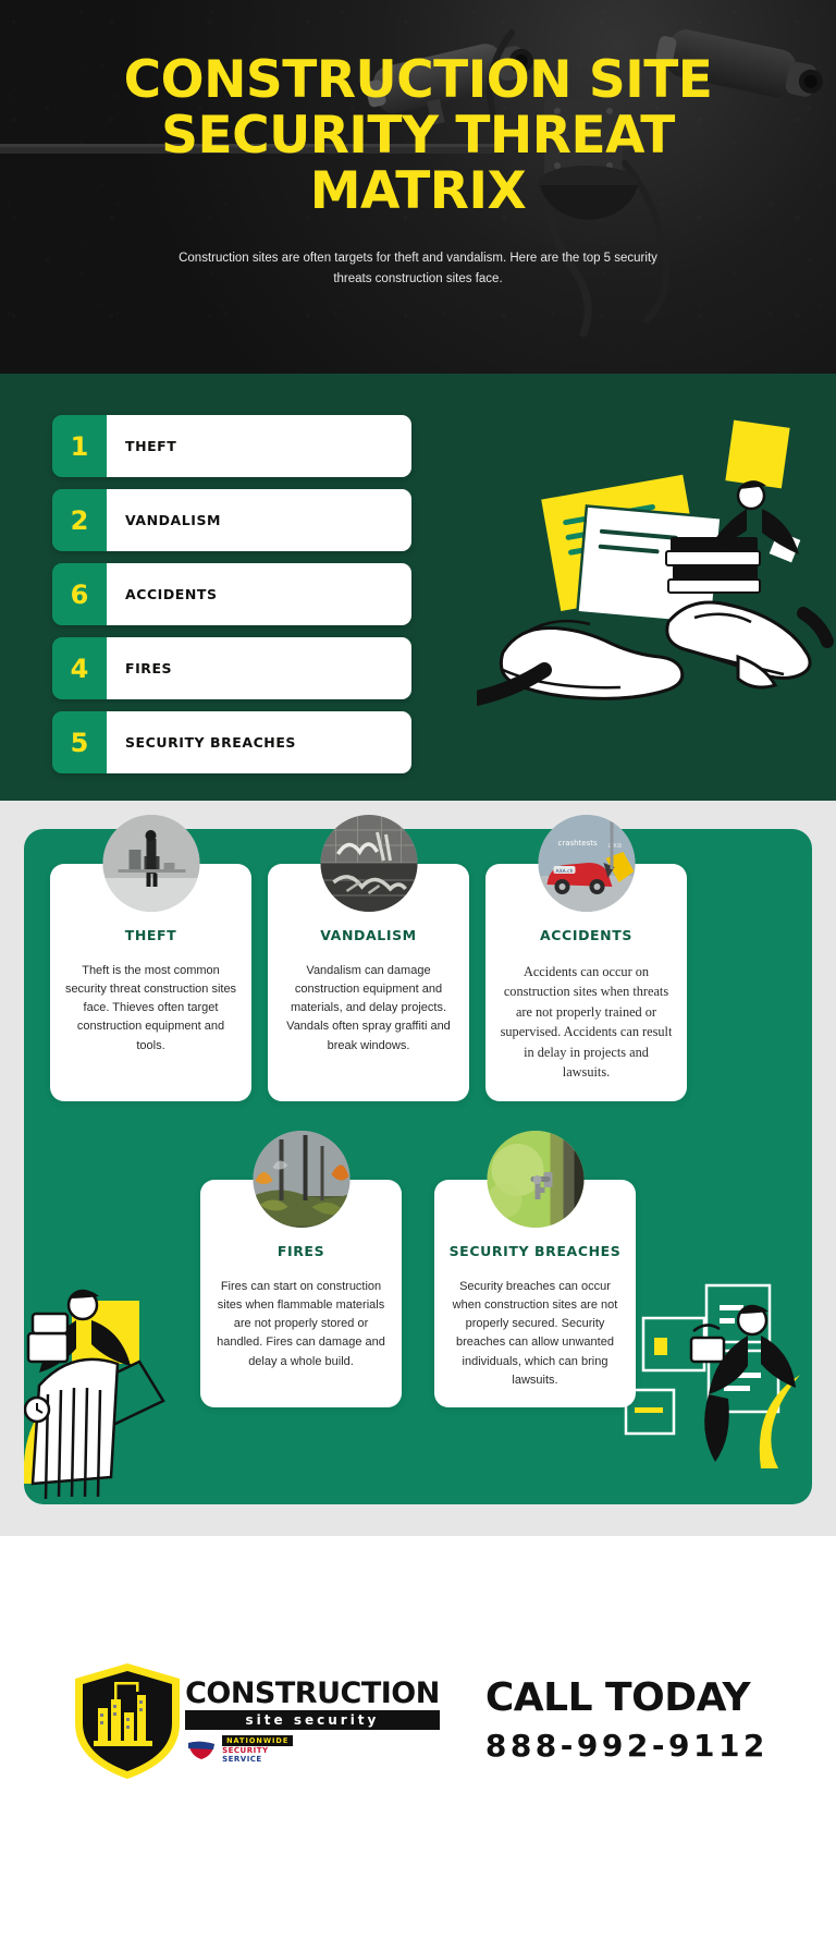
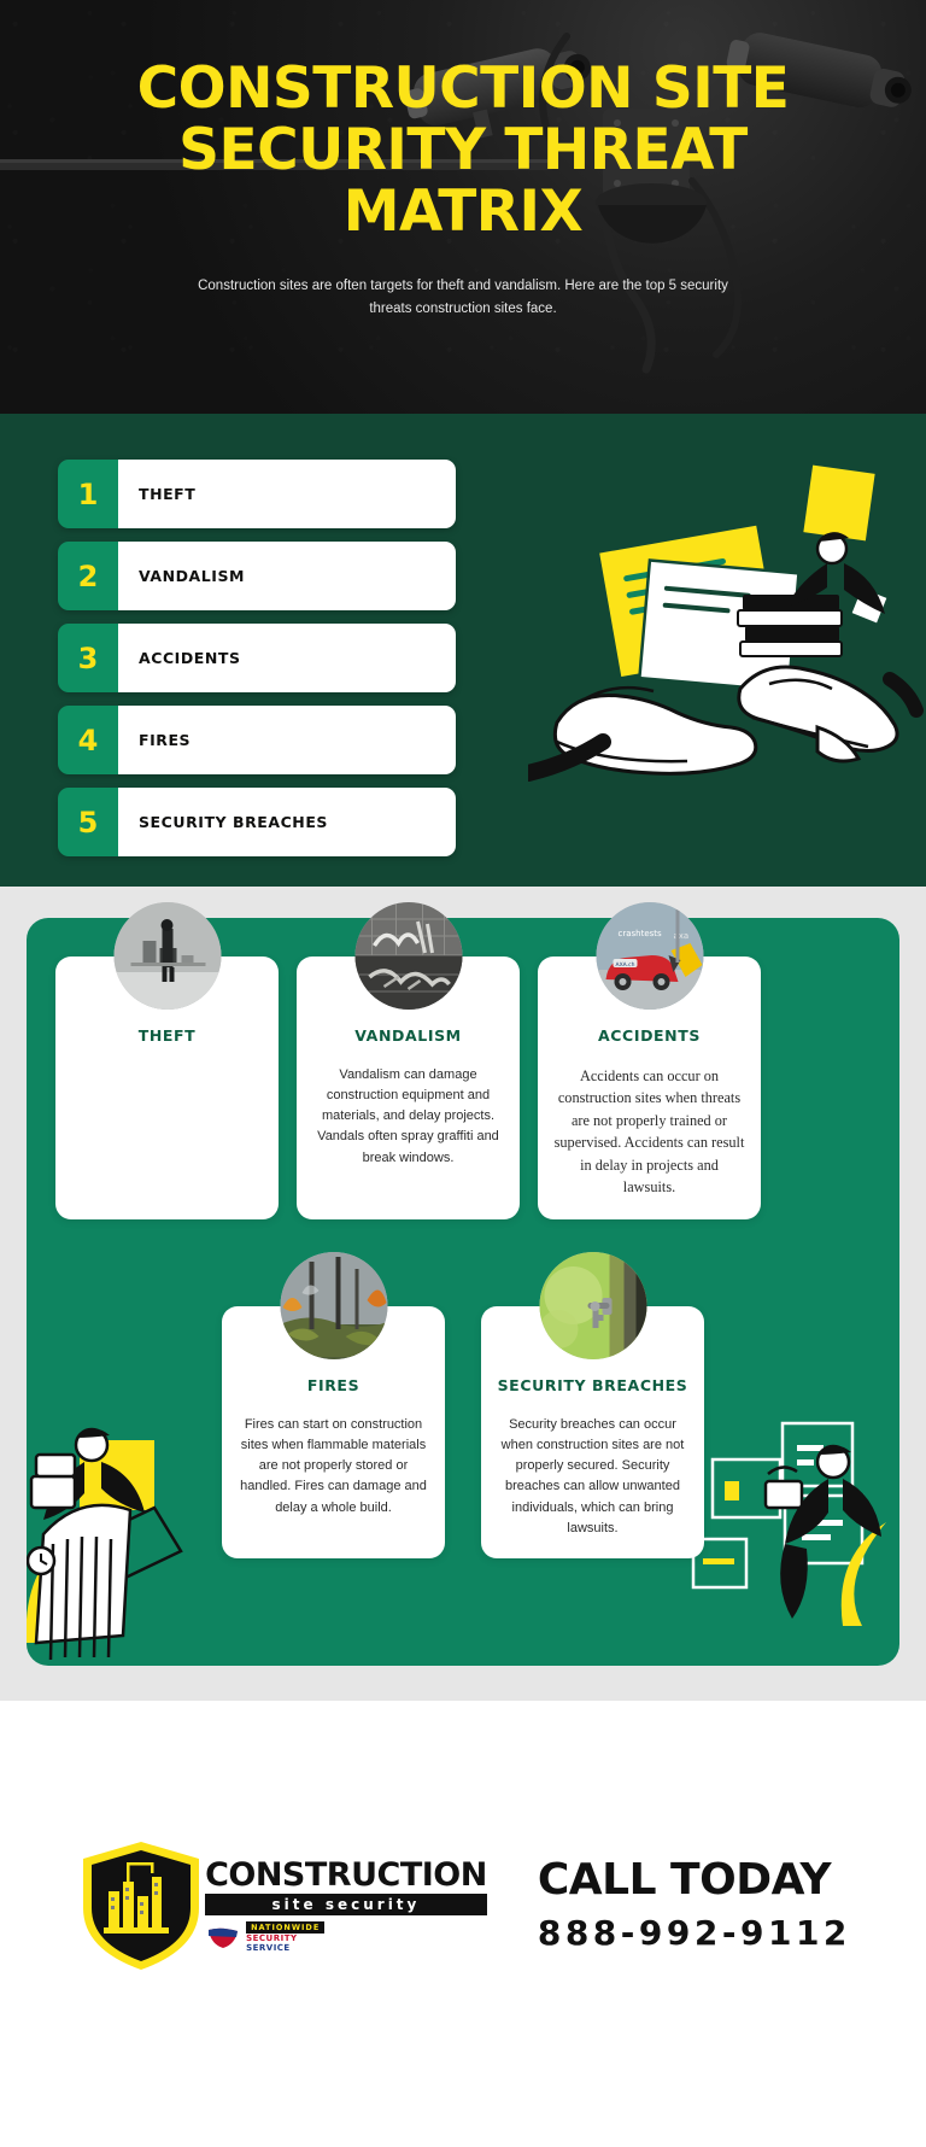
  CONSTRUCTION SITE
  SECURITY THREAT
  MATRIX
  Construction sites are often targets for theft and vandalism. Here are the top 5 security threats construction sites face.
  1
  THEFT
  2
  VANDALISM
- 6
+ 3
  ACCIDENTS
  4
  FIRES
  5
  SECURITY BREACHES
  THEFT
- Theft is the most common security threat construction sites face. Thieves often target construction equipment and tools.
  VANDALISM
  Vandalism can damage construction equipment and materials, and delay projects. Vandals often spray graffiti and break windows.
  crashtests
  ACCIDENTS
  Accidents can occur on construction sites when threats are not properly trained or supervised. Accidents can result in delay in projects and lawsuits.
  FIRES
  Fires can start on construction sites when flammable materials are not properly stored or handled. Fires can damage and delay a whole build.
  SECURITY BREACHES
  Security breaches can occur when construction sites are not properly secured. Security breaches can allow unwanted individuals, which can bring lawsuits.
  CONSTRUCTION
  site security
  NATIONWIDE
  SECURITY
  SERVICE
  CALL TODAY
  888-992-9112
